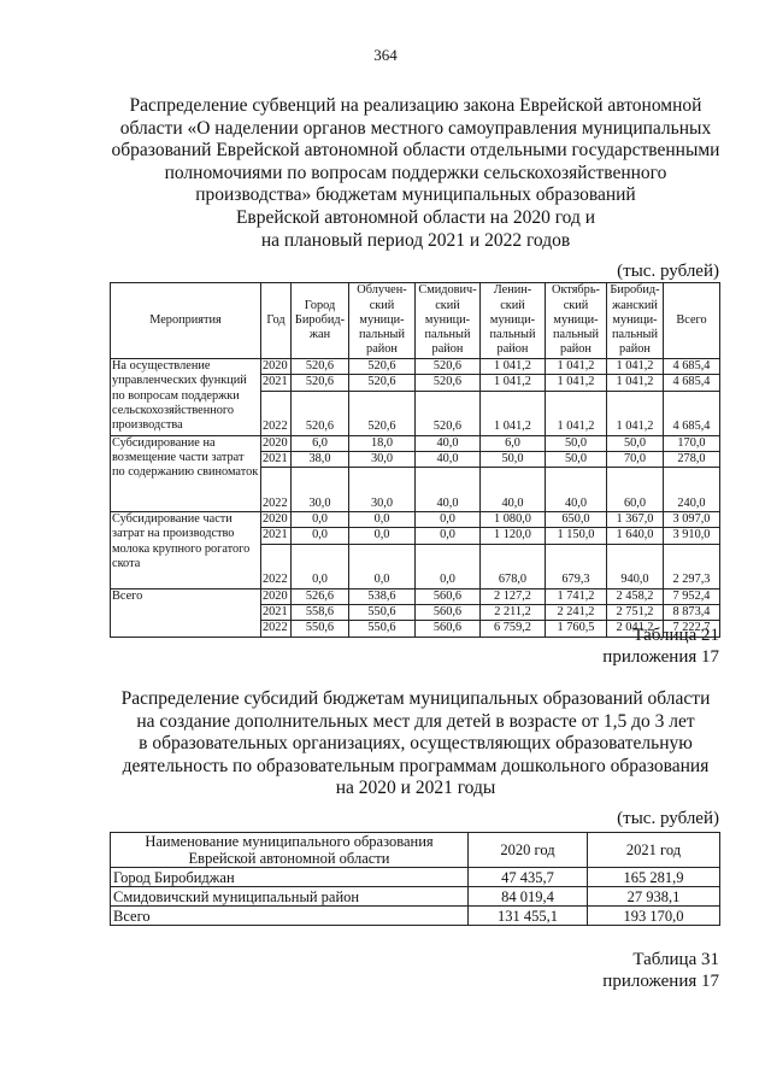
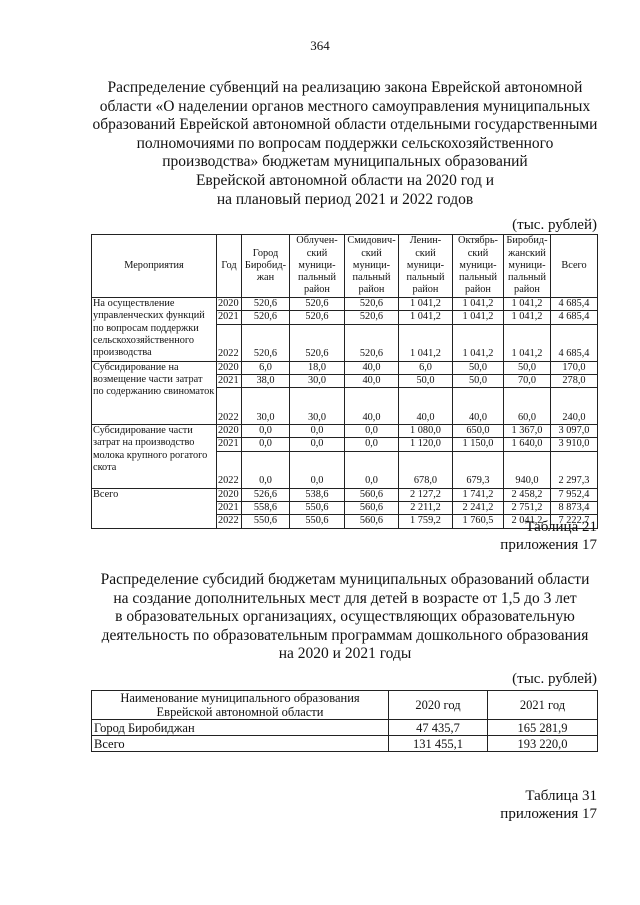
  364
  Распределение субвенций на реализацию закона Еврейской автономной
  области «О наделении органов местного самоуправления муниципальных
  образований Еврейской автономной области отдельными государственными
  полномочиями по вопросам поддержки сельскохозяйственного
  производства» бюджетам муниципальных образований
  Еврейской автономной области на 2020 год и
  на плановый период 2021 и 2022 годов
  (тыс. рублей)
  Мероприятия	Год	Город Биробид-жан	Облучен-ский муници-пальный район	Смидович-ский муници-пальный район	Ленин-ский муници-пальный район	Октябрь-ский муници-пальный район	Биробид-жанский муници-пальный район	Всего
  На осуществление управленческих функций по вопросам поддержки сельскохозяйственного производства	2020	520,6	520,6	520,6	1 041,2	1 041,2	1 041,2	4 685,4
  2021	520,6	520,6	520,6	1 041,2	1 041,2	1 041,2	4 685,4
  2022	520,6	520,6	520,6	1 041,2	1 041,2	1 041,2	4 685,4
  Субсидирование на возмещение части затрат по содержанию свиноматок	2020	6,0	18,0	40,0	6,0	50,0	50,0	170,0
  2021	38,0	30,0	40,0	50,0	50,0	70,0	278,0
  2022	30,0	30,0	40,0	40,0	40,0	60,0	240,0
  Субсидирование части затрат на производство молока крупного рогатого скота	2020	0,0	0,0	0,0	1 080,0	650,0	1 367,0	3 097,0
  2021	0,0	0,0	0,0	1 120,0	1 150,0	1 640,0	3 910,0
  2022	0,0	0,0	0,0	678,0	679,3	940,0	2 297,3
  Всего	2020	526,6	538,6	560,6	2 127,2	1 741,2	2 458,2	7 952,4
  2021	558,6	550,6	560,6	2 211,2	2 241,2	2 751,2	8 873,4
- 2022	550,6	550,6	560,6	6 759,2	1 760,5	2 041,2	7 222,7
+ 2022	550,6	550,6	560,6	1 759,2	1 760,5	2 041,2	7 222,7
  Таблица 21
  приложения 17
  Распределение субсидий бюджетам муниципальных образований области
  на создание дополнительных мест для детей в возрасте от 1,5 до 3 лет
  в образовательных организациях, осуществляющих образовательную
  деятельность по образовательным программам дошкольного образования
  на 2020 и 2021 годы
  (тыс. рублей)
  Наименование муниципального образования Еврейской автономной области	2020 год	2021 год
  Город Биробиджан	47 435,7	165 281,9
- Смидовичский муниципальный район	84 019,4	27 938,1
- Всего	131 455,1	193 170,0
+ Всего	131 455,1	193 220,0
  Таблица 31
  приложения 17
